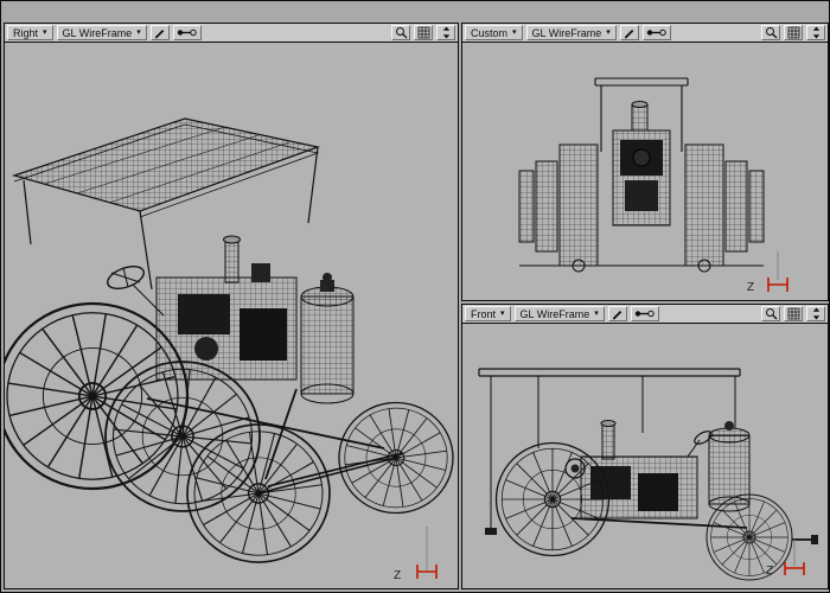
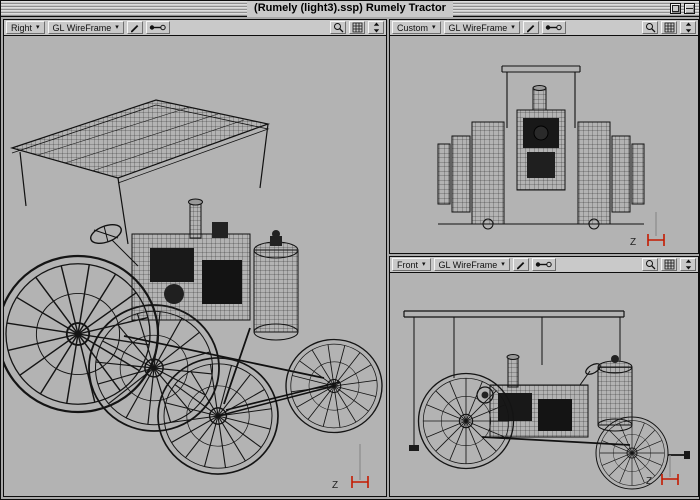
+ (Rumely (light3).ssp) Rumely Tractor
  Right
  GL WireFrame
  Z
  Custom
  GL WireFrame
  Z
  Front
  GL WireFrame
  Z
